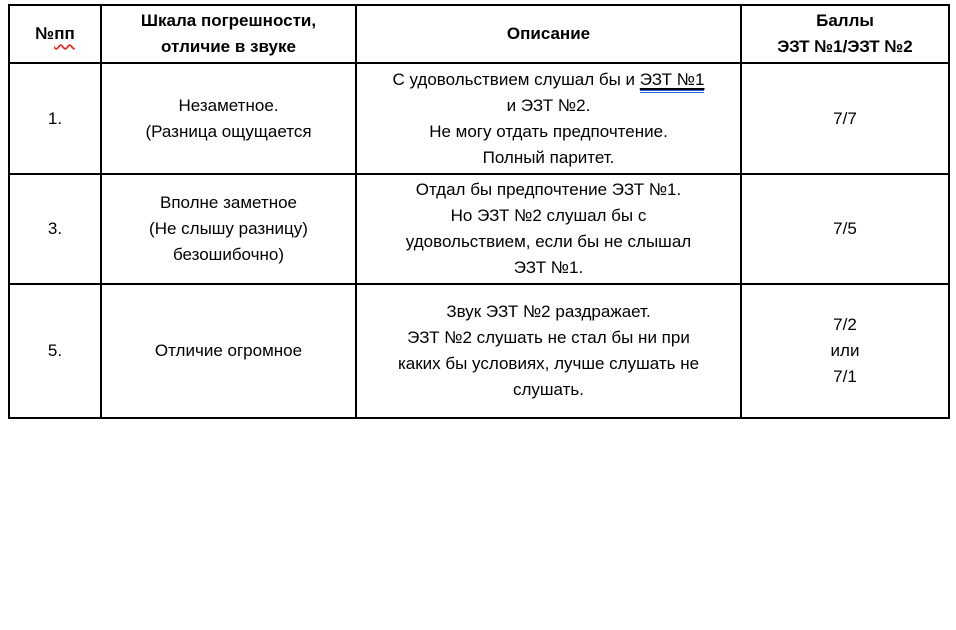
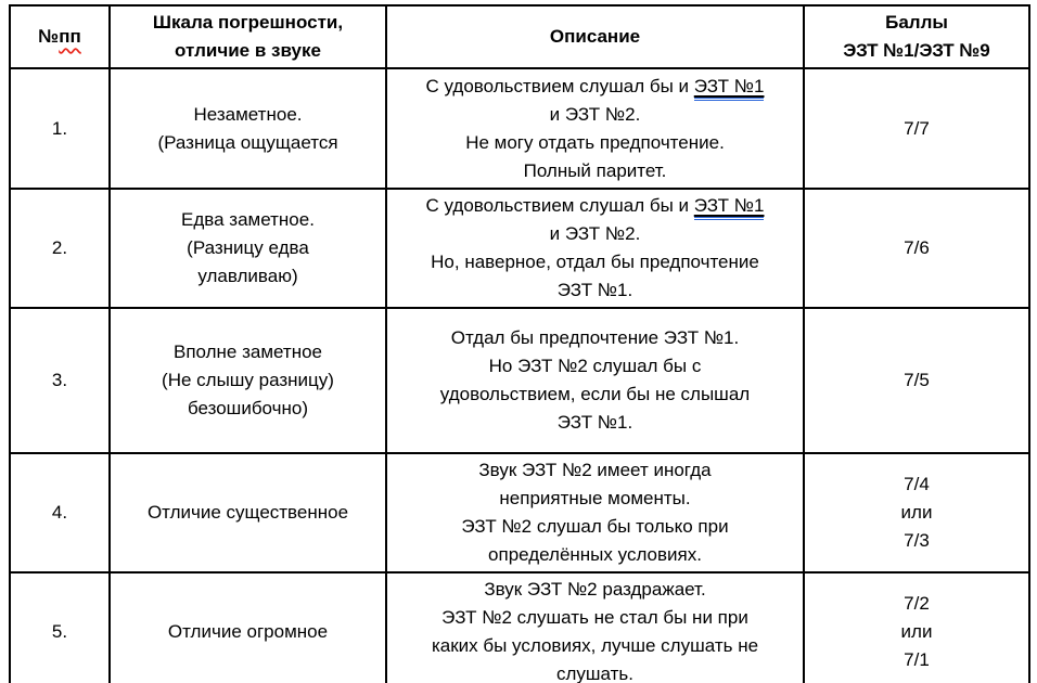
- №пп	Шкала погрешности,отличие в звуке	Описание	БаллыЭЗТ №1/ЭЗТ №2
+ №пп	Шкала погрешности,отличие в звуке	Описание	БаллыЭЗТ №1/ЭЗТ №9
  1.	Незаметное.(Разница ощущается	С удовольствием слушал бы и ЭЗТ №1и ЭЗТ №2.Не могу отдать предпочтение.Полный паритет.	7/7
+ 2.	Едва заметное.(Разницу едваулавливаю)	С удовольствием слушал бы и ЭЗТ №1и ЭЗТ №2.Но, наверное, отдал бы предпочтениеЭЗТ №1.	7/6
  3.	Вполне заметное(Не слышу разницу)безошибочно)	Отдал бы предпочтение ЭЗТ №1.Но ЭЗТ №2 слушал бы судовольствием, если бы не слышалЭЗТ №1.	7/5
+ 4.	Отличие существенное	Звук ЭЗТ №2 имеет иногданеприятные моменты.ЭЗТ №2 слушал бы только приопределённых условиях.	7/4или7/3
  5.	Отличие огромное	Звук ЭЗТ №2 раздражает.ЭЗТ №2 слушать не стал бы ни прикаких бы условиях, лучше слушать неслушать.	7/2или7/1
